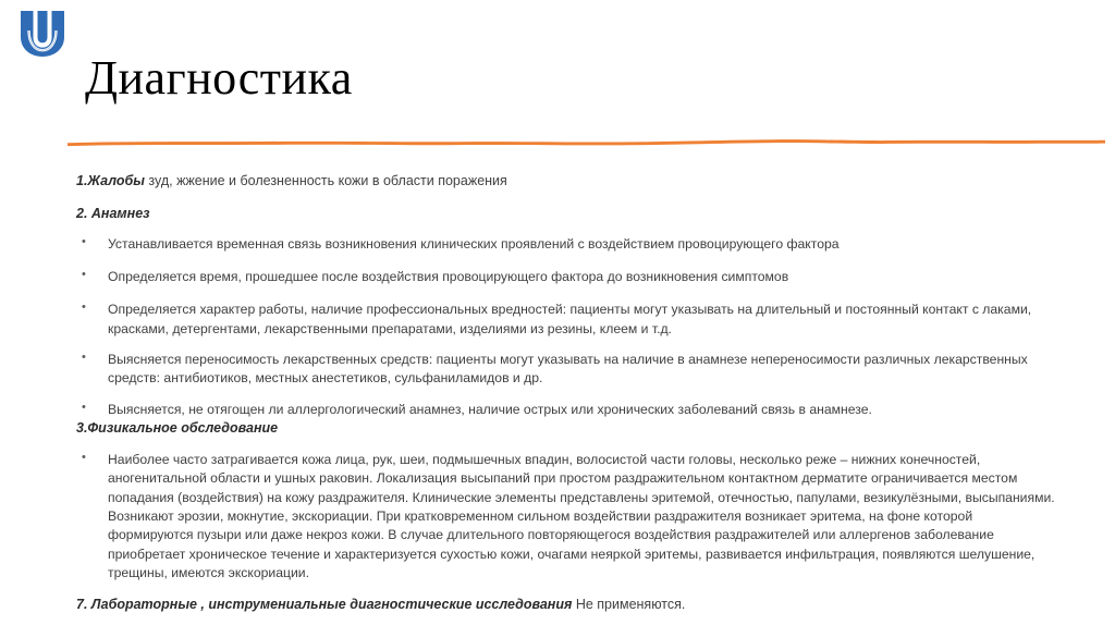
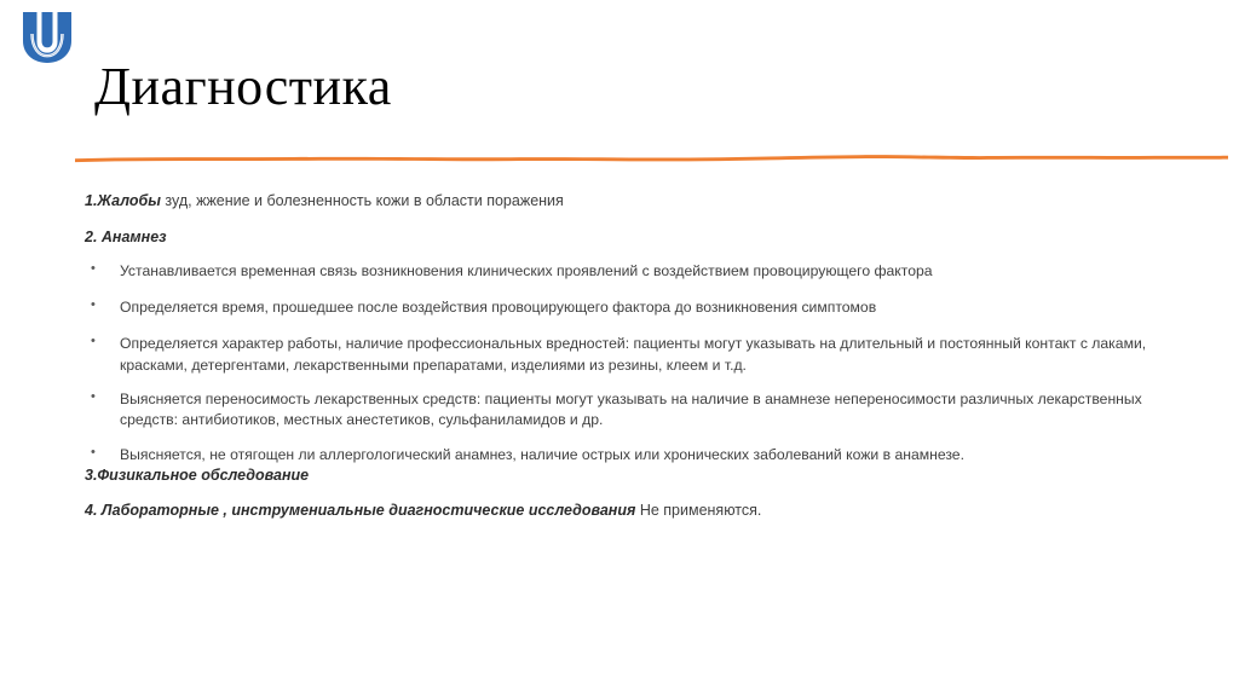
  Диагностика
  1.Жалобы зуд, жжение и болезненность кожи в области поражения
  2. Анамнез
  Устанавливается временная связь возникновения клинических проявлений с воздействием провоцирующего фактора
  Определяется время, прошедшее после воздействия провоцирующего фактора до возникновения симптомов
  Определяется характер работы, наличие профессиональных вредностей: пациенты могут указывать на длительный и постоянный контакт с лаками, красками, детергентами, лекарственными препаратами, изделиями из резины, клеем и т.д.
  Выясняется переносимость лекарственных средств: пациенты могут указывать на наличие в анамнезе непереносимости различных лекарственных средств: антибиотиков, местных анестетиков, сульфаниламидов и др.
- Выясняется, не отягощен ли аллергологический анамнез, наличие острых или хронических заболеваний связь в анамнезе.
+ Выясняется, не отягощен ли аллергологический анамнез, наличие острых или хронических заболеваний кожи в анамнезе.
  3.Физикальное обследование
- Наиболее часто затрагивается кожа лица, рук, шеи, подмышечных впадин, волосистой части головы, несколько реже – нижних конечностей, аногенитальной области и ушных раковин. Локализация высыпаний при простом раздражительном контактном дерматите ограничивается местом попадания (воздействия) на кожу раздражителя. Клинические элементы представлены эритемой, отечностью, папулами, везикулёзными, высыпаниями. Возникают эрозии, мокнутие, экскориации. При кратковременном сильном воздействии раздражителя возникает эритема, на фоне которой формируются пузыри или даже некроз кожи. В случае длительного повторяющегося воздействия раздражителей или аллергенов заболевание приобретает хроническое течение и характеризуется сухостью кожи, очагами неяркой эритемы, развивается инфильтрация, появляются шелушение, трещины, имеются экскориации.
- 7. Лабораторные , инструмениальные диагностические исследования Не применяются.
+ 4. Лабораторные , инструмениальные диагностические исследования Не применяются.
